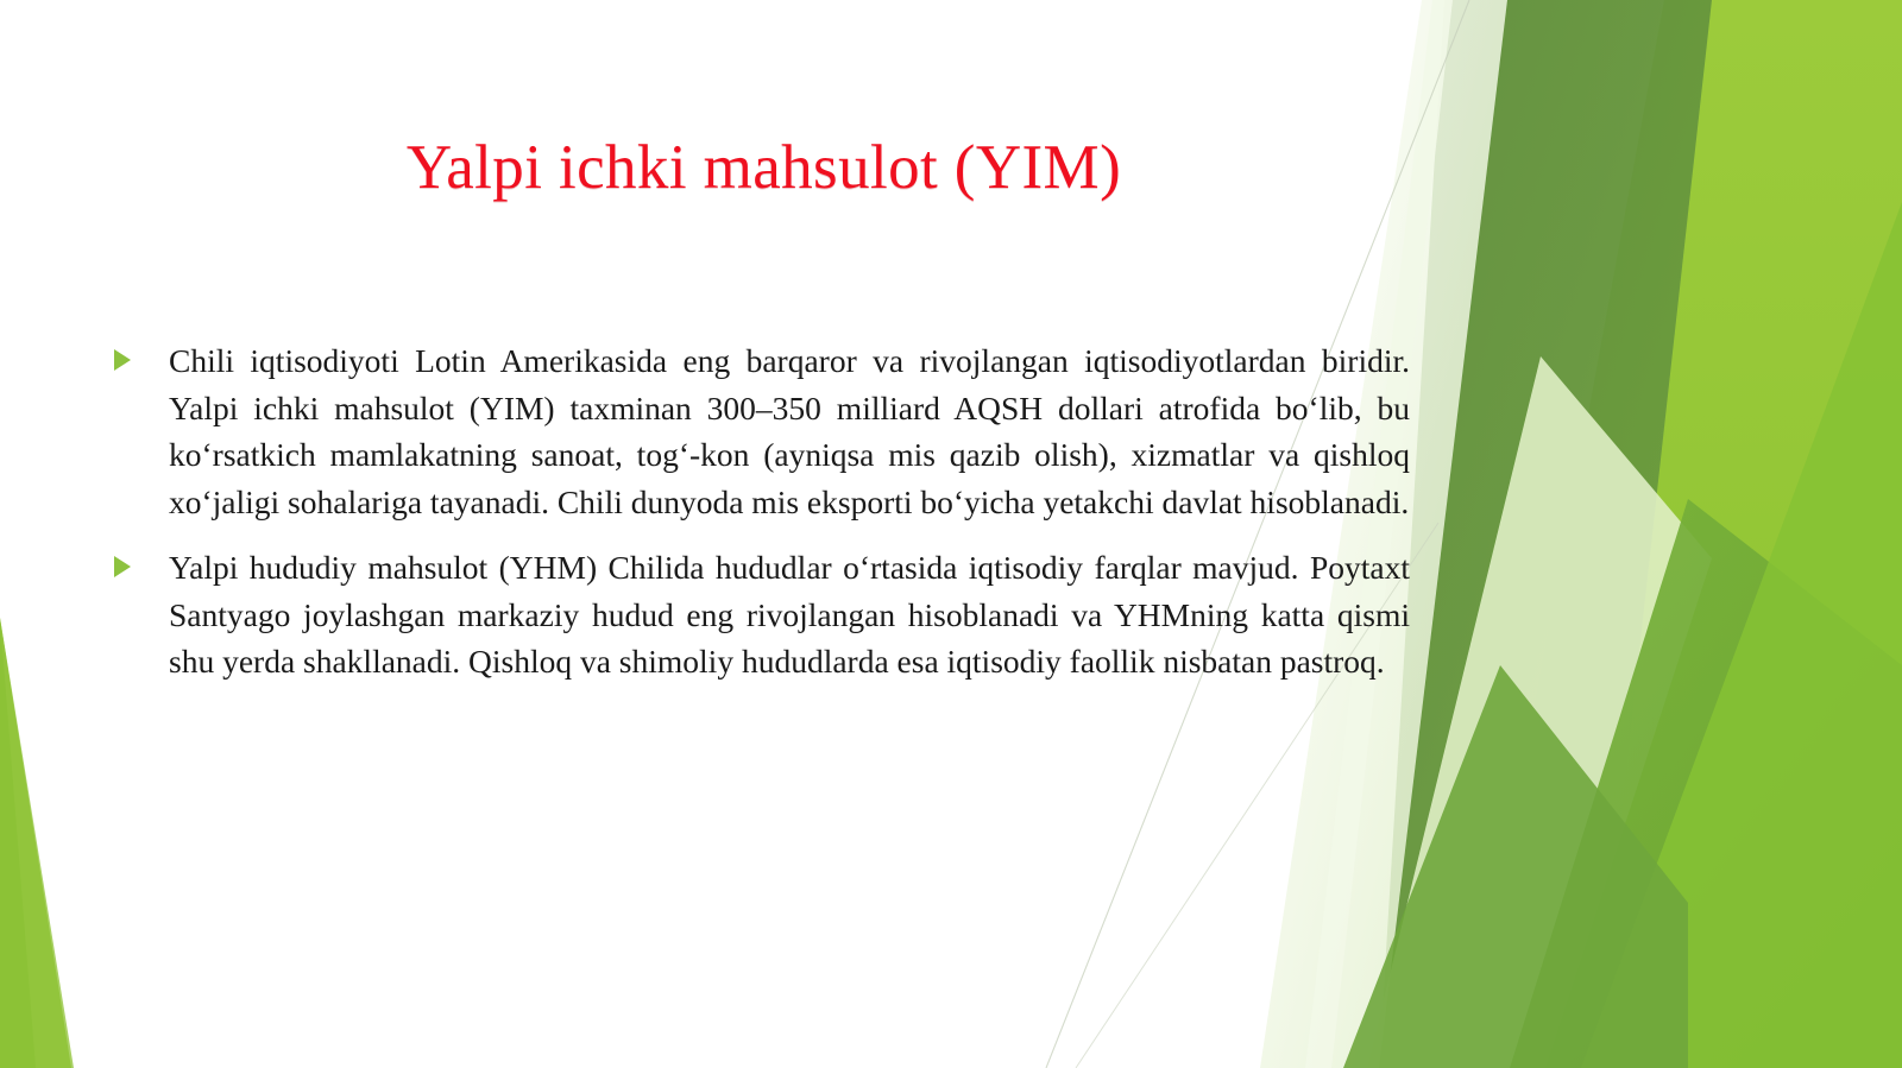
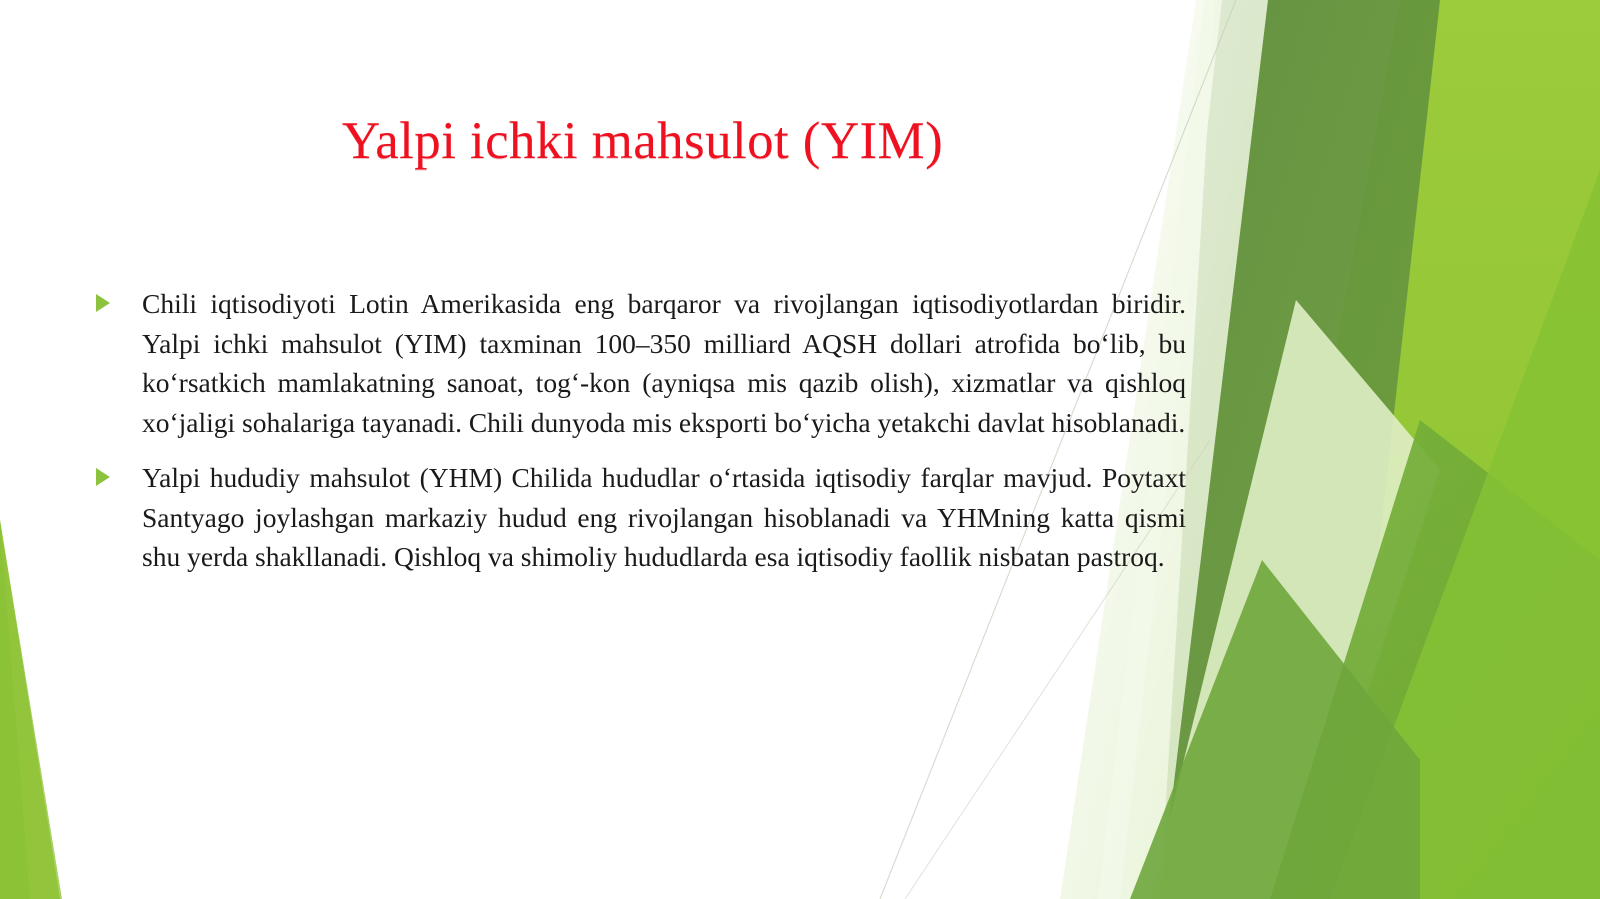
  Yalpi ichki mahsulot (YIM)
- Chili iqtisodiyoti Lotin Amerikasida eng barqaror va rivojlangan iqtisodiyotlardan biridir. Yalpi ichki mahsulot (YIM) taxminan 300–350 milliard AQSH dollari atrofida bo‘lib, bu ko‘rsatkich mamlakatning sanoat, tog‘-kon (ayniqsa mis qazib olish), xizmatlar va qishloq xo‘jaligi sohalariga tayanadi. Chili dunyoda mis eksporti bo‘yicha yetakchi davlat hisoblanadi.
+ Chili iqtisodiyoti Lotin Amerikasida eng barqaror va rivojlangan iqtisodiyotlardan biridir. Yalpi ichki mahsulot (YIM) taxminan 100–350 milliard AQSH dollari atrofida bo‘lib, bu ko‘rsatkich mamlakatning sanoat, tog‘-kon (ayniqsa mis qazib olish), xizmatlar va qishloq xo‘jaligi sohalariga tayanadi. Chili dunyoda mis eksporti bo‘yicha yetakchi davlat hisoblanadi.
  Yalpi hududiy mahsulot (YHM) Chilida hududlar o‘rtasida iqtisodiy farqlar mavjud. Poytaxt Santyago joylashgan markaziy hudud eng rivojlangan hisoblanadi va YHMning katta qismi shu yerda shakllanadi. Qishloq va shimoliy hududlarda esa iqtisodiy faollik nisbatan pastroq.
